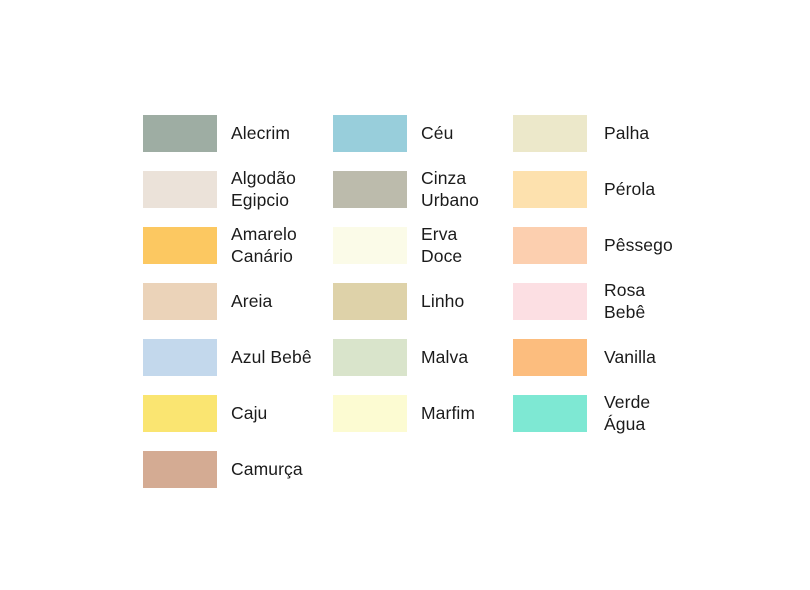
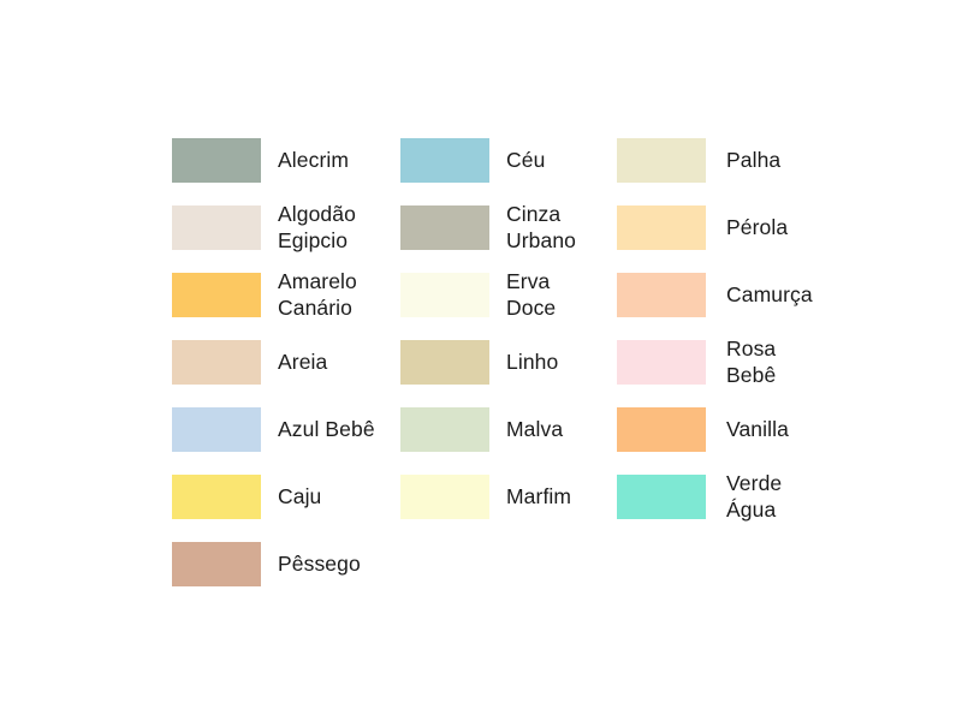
  Alecrim
  Algodão
  Egipcio
  Amarelo
  Canário
  Areia
  Azul Bebê
  Caju
- Camurça
+ Pêssego
  Céu
  Cinza
  Urbano
  Erva
  Doce
  Linho
  Malva
  Marfim
  Palha
  Pérola
- Pêssego
+ Camurça
  Rosa
  Bebê
  Vanilla
  Verde
  Água
